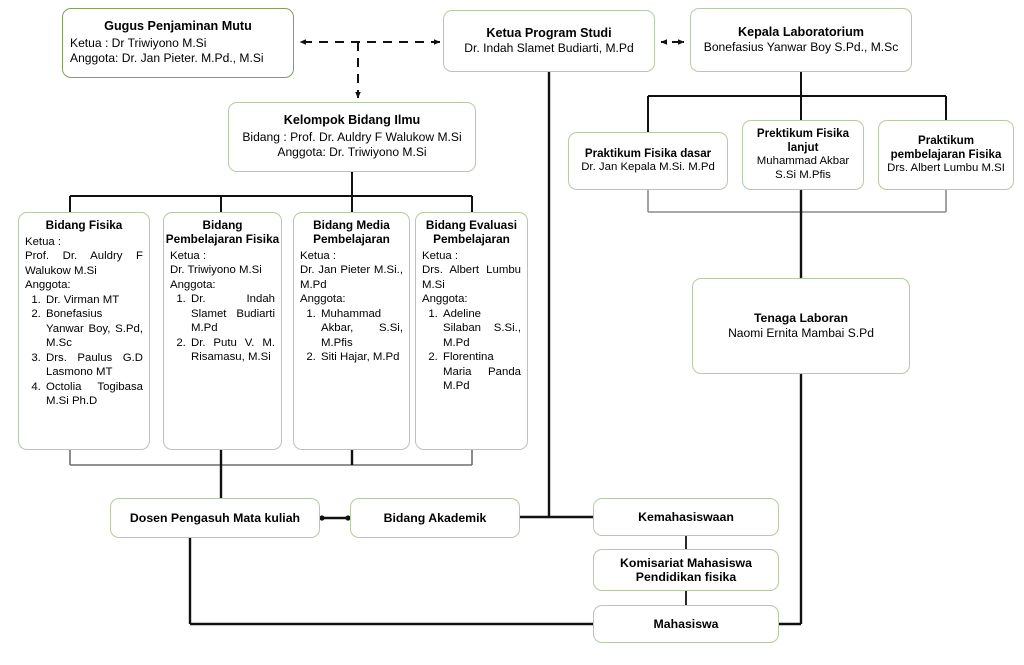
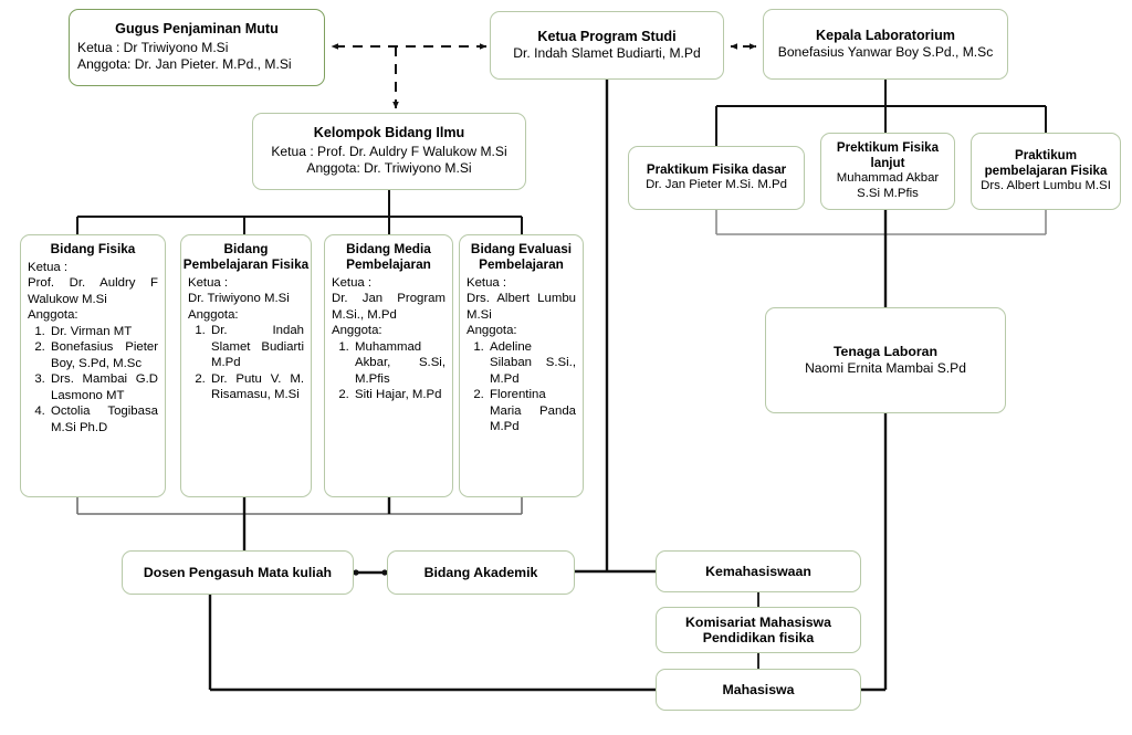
  Gugus Penjaminan Mutu
  Ketua : Dr Triwiyono M.Si
  Anggota: Dr. Jan Pieter. M.Pd., M.Si
  Ketua Program Studi
  Dr. Indah Slamet Budiarti, M.Pd
  Kepala Laboratorium
  Bonefasius Yanwar Boy S.Pd., M.Sc
  Kelompok Bidang Ilmu
- Bidang : Prof. Dr. Auldry F Walukow M.Si
+ Ketua : Prof. Dr. Auldry F Walukow M.Si
  Anggota: Dr. Triwiyono M.Si
  Praktikum Fisika dasar
- Dr. Jan Kepala M.Si. M.Pd
+ Dr. Jan Pieter M.Si. M.Pd
  Prektikum Fisika lanjut
  Muhammad Akbar S.Si M.Pfis
  Praktikum pembelajaran Fisika
  Drs. Albert Lumbu M.SI
  Tenaga Laboran
  Naomi Ernita Mambai S.Pd
  Bidang Fisika
  Ketua :
  Prof. Dr. Auldry F Walukow M.Si
  Anggota:
  Dr. Virman MT
- Bonefasius Yanwar Boy, S.Pd, M.Sc
+ Bonefasius Pieter Boy, S.Pd, M.Sc
- Drs. Paulus G.D Lasmono MT
+ Drs. Mambai G.D Lasmono MT
  Octolia Togibasa M.Si Ph.D
  Bidang Pembelajaran Fisika
  Ketua :
  Dr. Triwiyono M.Si
  Anggota:
  Dr. Indah Slamet Budiarti M.Pd
  Dr. Putu V. M. Risamasu, M.Si
  Bidang Media Pembelajaran
  Ketua :
- Dr. Jan Pieter M.Si., M.Pd
+ Dr. Jan Program M.Si., M.Pd
  Anggota:
  Muhammad Akbar, S.Si, M.Pfis
  Siti Hajar, M.Pd
  Bidang Evaluasi Pembelajaran
  Ketua :
  Drs. Albert Lumbu M.Si
  Anggota:
  Adeline Silaban S.Si., M.Pd
  Florentina Maria Panda M.Pd
  Dosen Pengasuh Mata kuliah
  Bidang Akademik
  Kemahasiswaan
  Komisariat Mahasiswa
  Pendidikan fisika
  Mahasiswa
